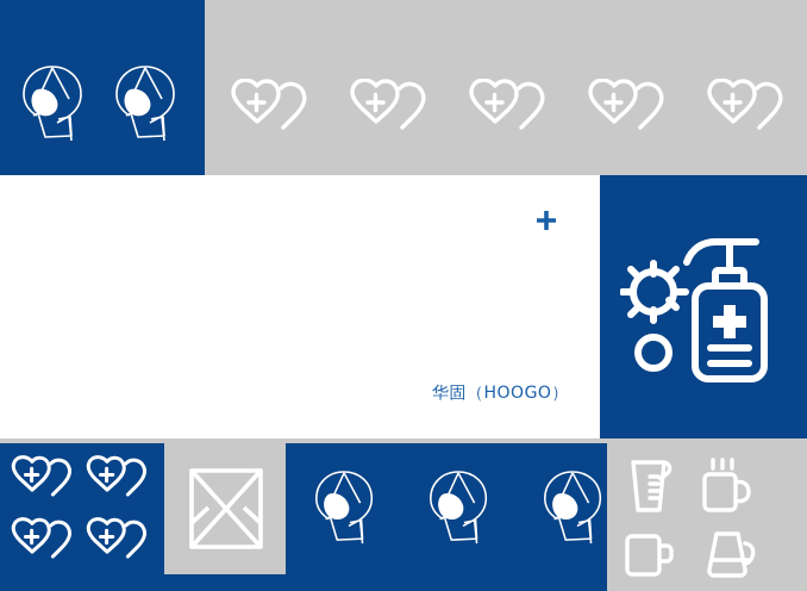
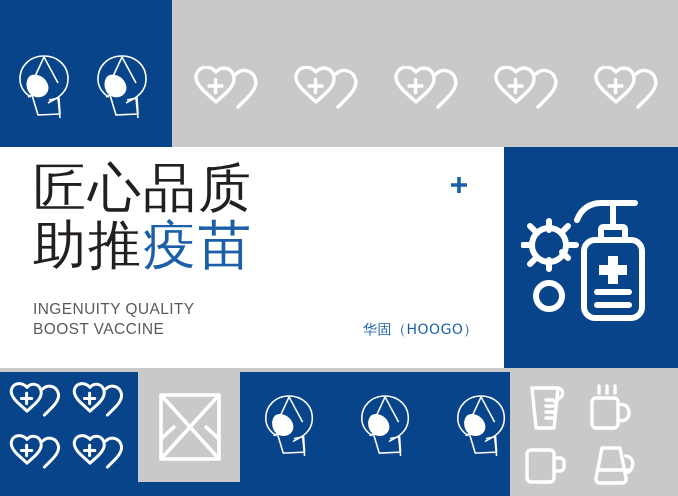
+ 匠心品质
+ 助推疫苗
+ INGENUITY QUALITY
+ BOOST VACCINE
  华固（HOOGO）
